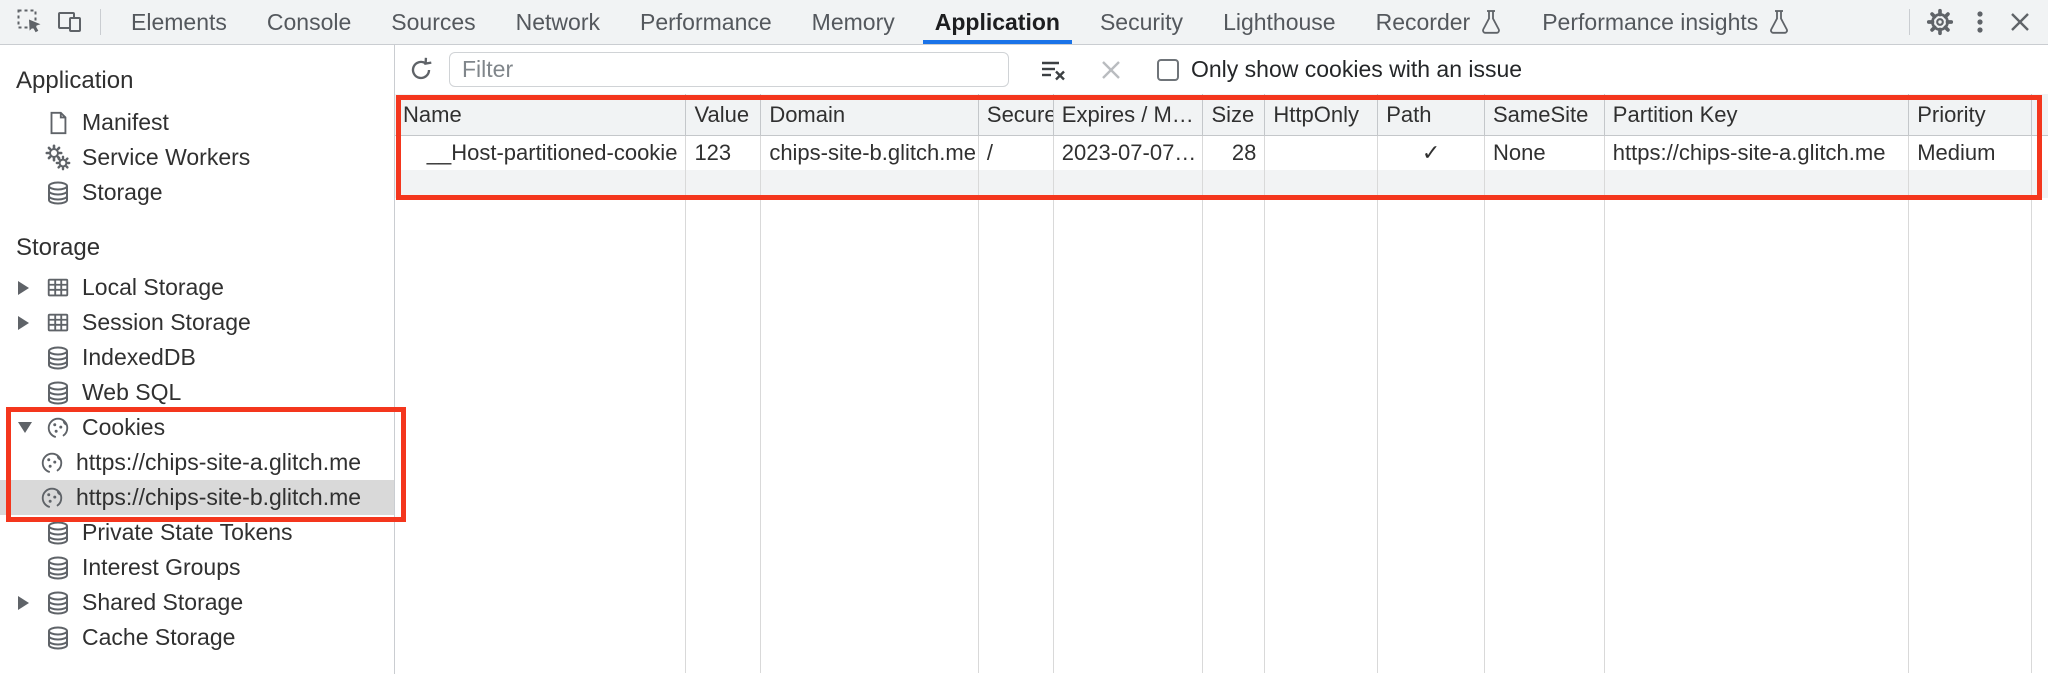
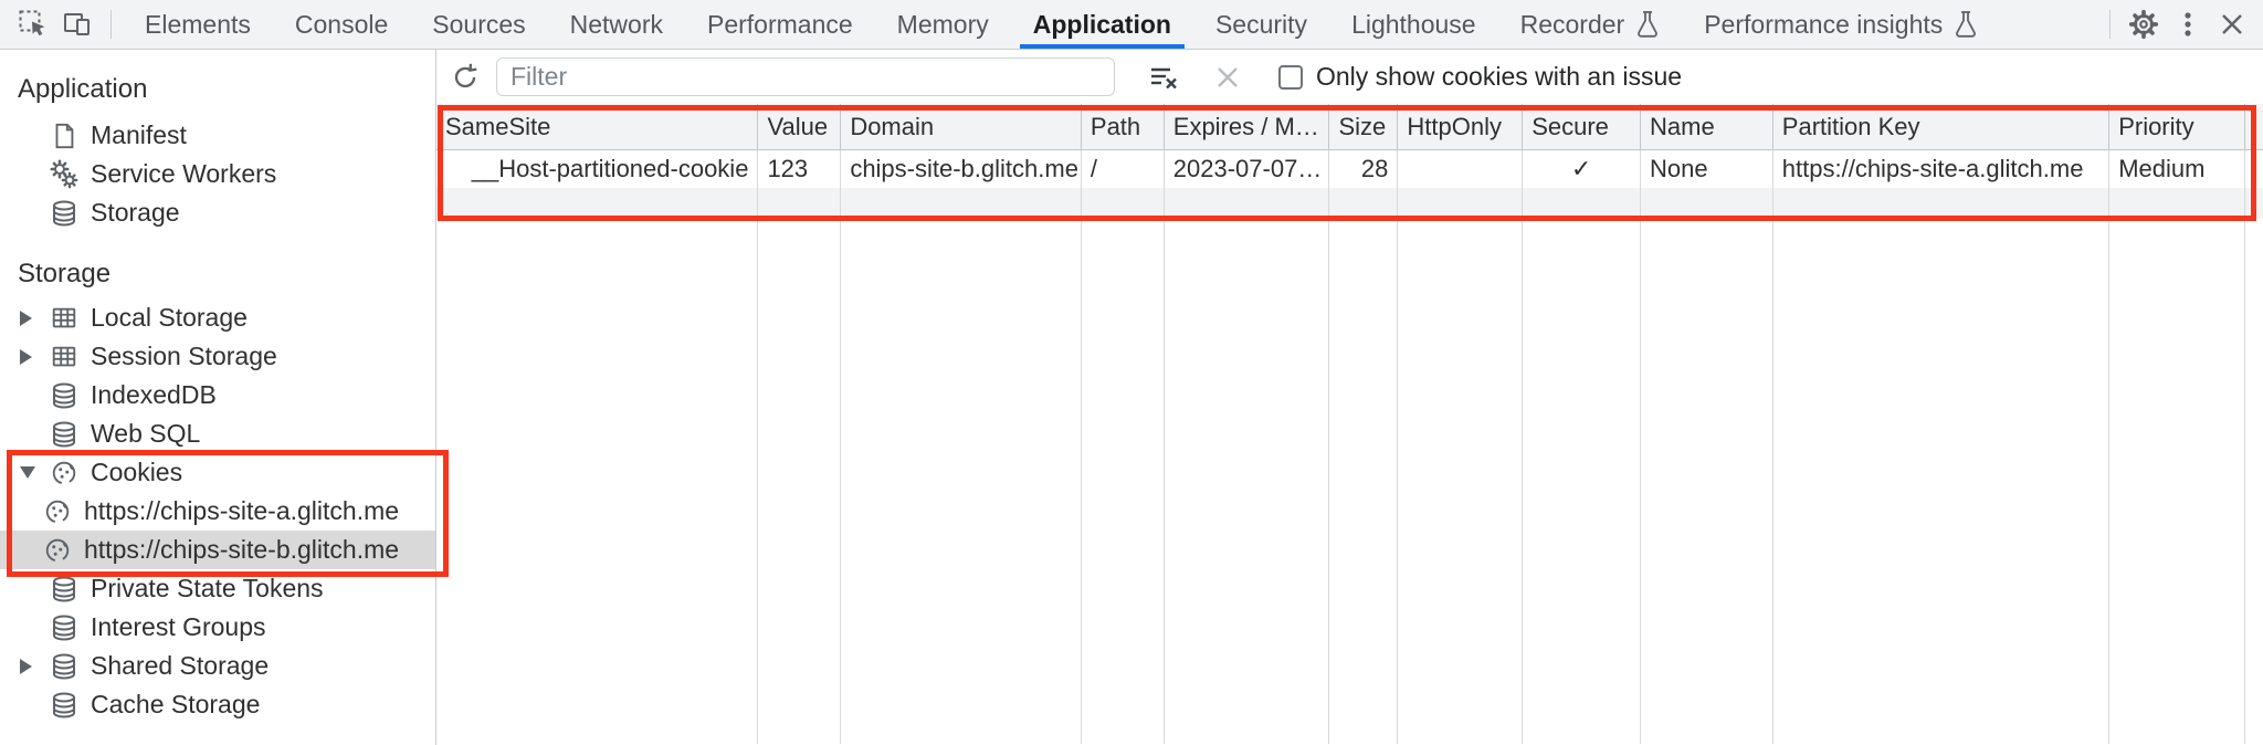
  Elements
  Console
  Sources
  Network
  Performance
  Memory
  Application
  Security
  Lighthouse
  Recorder
  Performance insights
  Application
  Manifest
  Service Workers
  Storage
  Storage
  Local Storage
  Session Storage
  IndexedDB
  Web SQL
  Cookies
  https://chips-site-a.glitch.me
  https://chips-site-b.glitch.me
  Private State Tokens
  Interest Groups
  Shared Storage
  Cache Storage
  Filter
  Only show cookies with an issue
- Name
+ SameSite
  Value
  Domain
- Secure
+ Path
  Expires / M…
  Size
  HttpOnly
- Path
+ Secure
- SameSite
+ Name
  Partition Key
  Priority
  __Host-partitioned-cookie
  123
  chips-site-b.glitch.me
  /
  2023-07-07…
  28
  ✓
  None
  https://chips-site-a.glitch.me
  Medium
